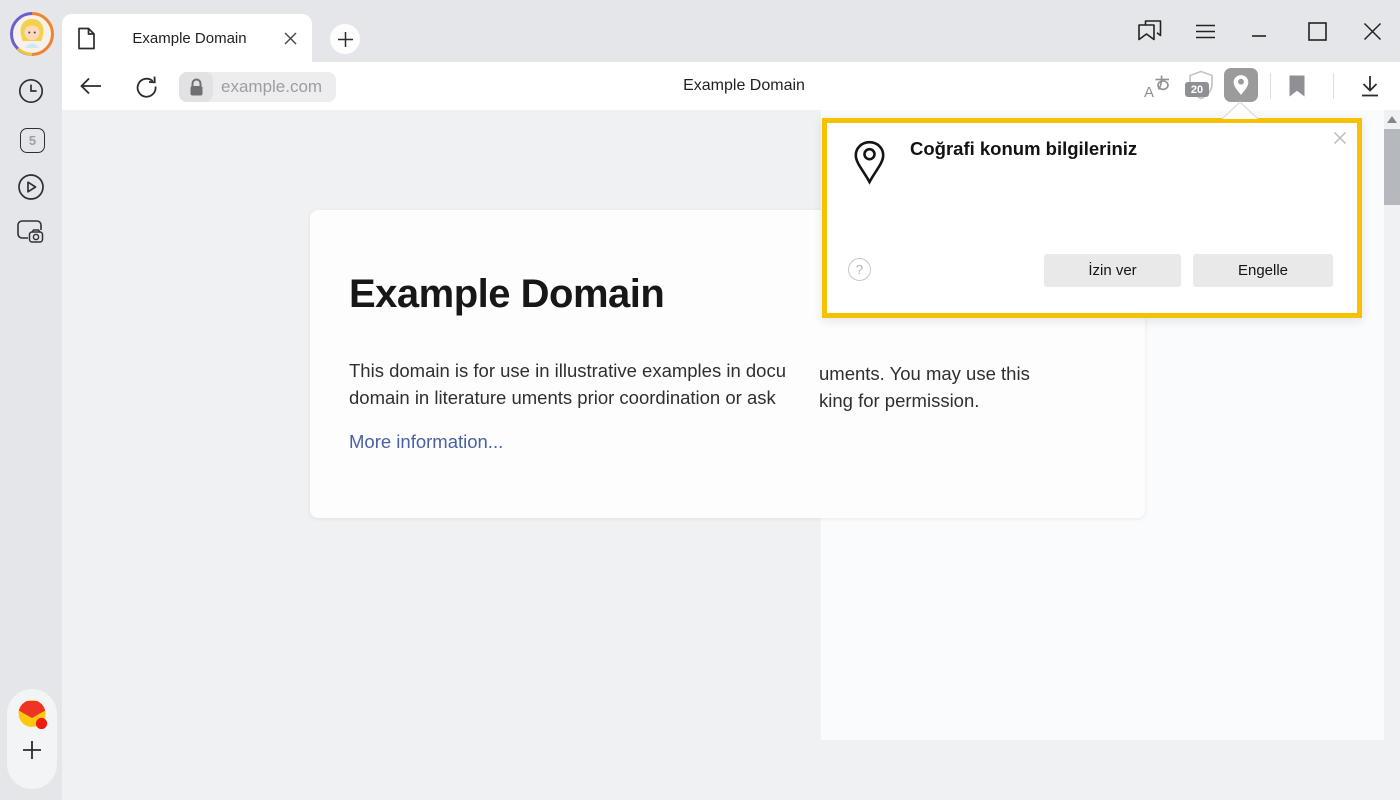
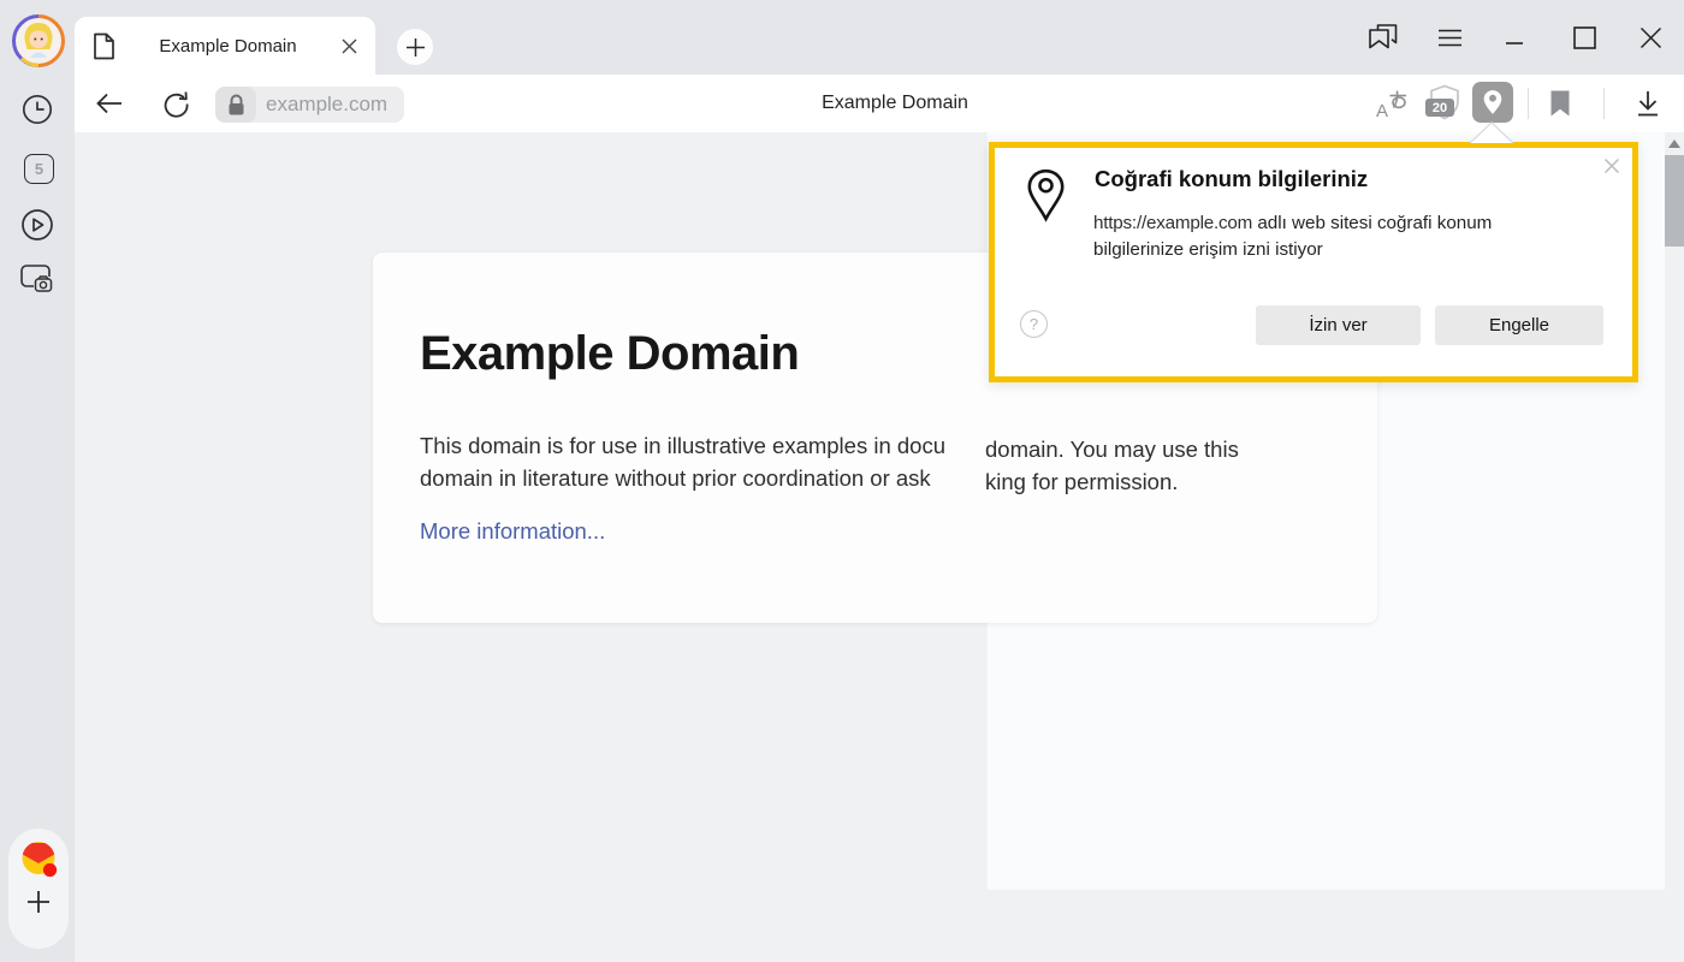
  5
  Example Domain
  example.com
  Example Domain
  A
  20
  Example Domain
  This domain is for use in illustrative examples in docu
- domain in literature uments prior coordination or ask
+ domain in literature without prior coordination or ask
  More information...
- uments. You may use this
+ domain. You may use this
  king for permission.
  Coğrafi konum bilgileriniz
+ https://example.com adlı web sitesi coğrafi konum
+ bilgilerinize erişim izni istiyor
  ?
  İzin ver
  Engelle
